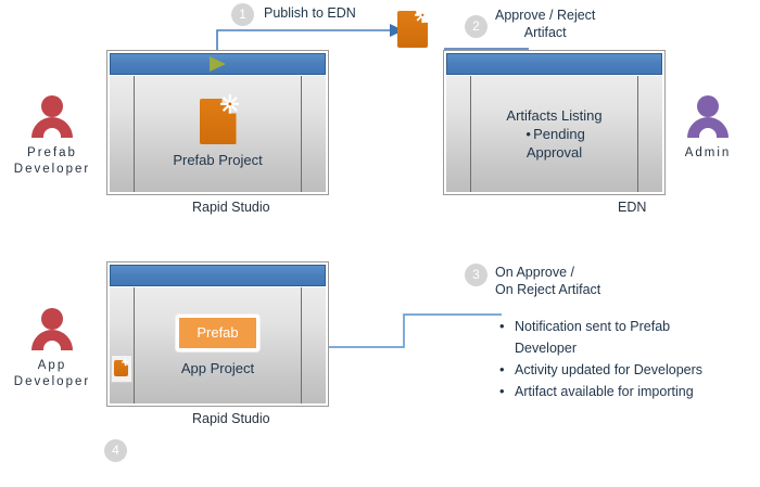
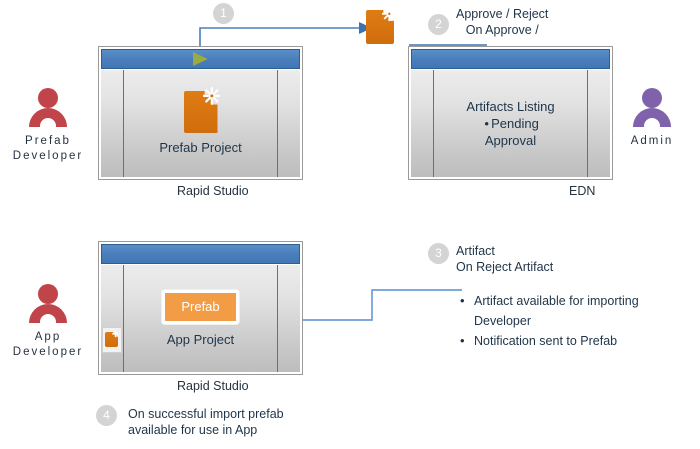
  Prefab
  Developer
  Admin
  App
  Developer
  Prefab Project
  Rapid Studio
  Artifacts Listing
  • Pending
  Approval
  EDN
  Prefab
  App Project
  Rapid Studio
  1
- Publish to EDN
  2
  Approve / Reject
- Artifact
+ On Approve /
  3
- On Approve /
+ Artifact
  On Reject Artifact
- Notification sent to Prefab
+ Artifact available for importing
  Developer
- Activity updated for Developers
- Artifact available for importing
+ Notification sent to Prefab
  4
+ On successful import prefab
+ available for use in App
